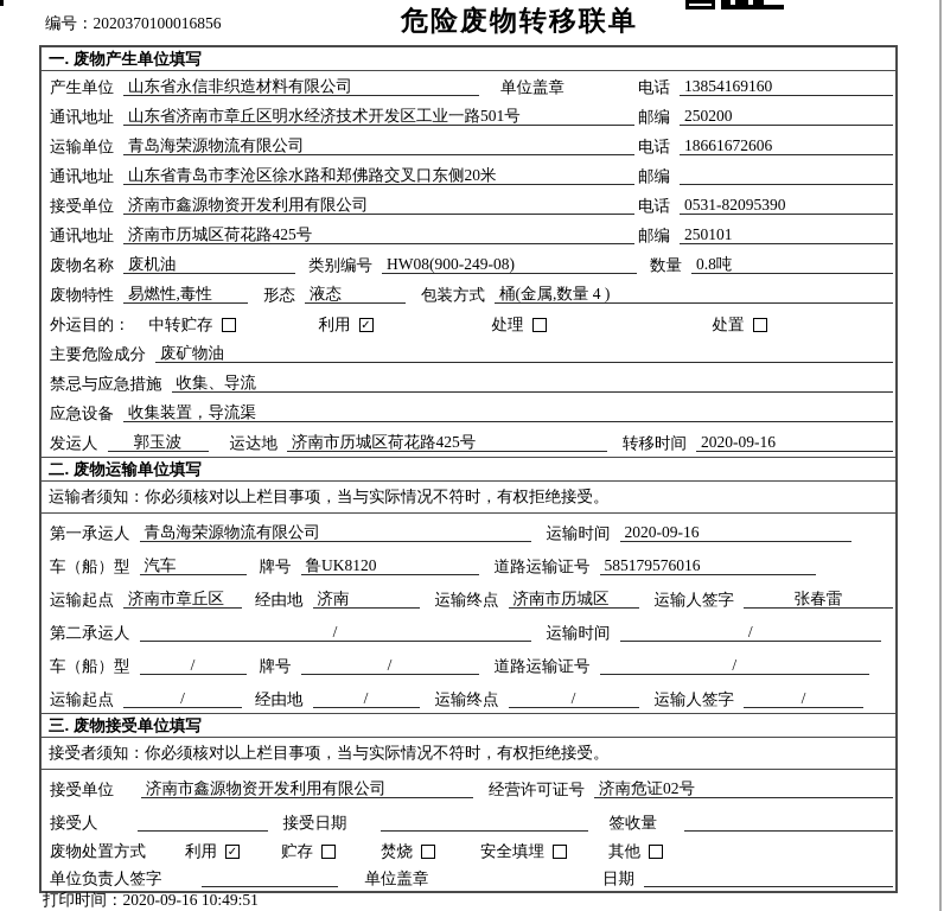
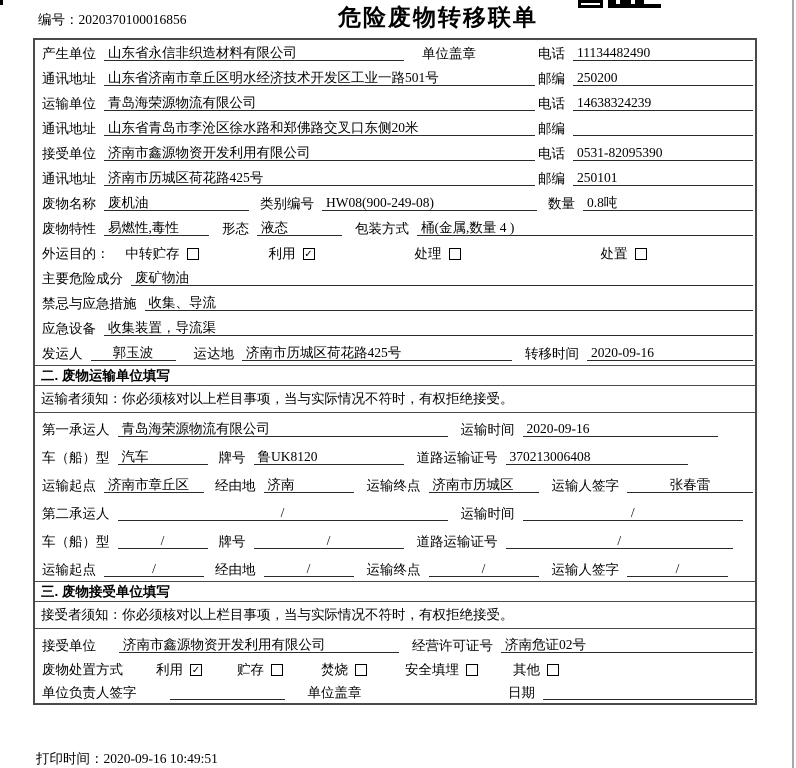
  编号：2020370100016856
  危险废物转移联单
- 一. 废物产生单位填写
  产生单位
  山东省永信非织造材料有限公司
  单位盖章
  电话
- 13854169160
+ 11134482490
  通讯地址
  山东省济南市章丘区明水经济技术开发区工业一路501号
  邮编
  250200
  运输单位
  青岛海荣源物流有限公司
  电话
- 18661672606
+ 14638324239
  通讯地址
  山东省青岛市李沧区徐水路和郑佛路交叉口东侧20米
  邮编
  接受单位
  济南市鑫源物资开发利用有限公司
  电话
  0531-82095390
  通讯地址
  济南市历城区荷花路425号
  邮编
  250101
  废物名称
  废机油
  类别编号
  HW08(900-249-08)
  数量
  0.8吨
  废物特性
  易燃性,毒性
  形态
  液态
  包装方式
  桶(金属,数量 4 )
  外运目的：
  中转贮存
  利用
  ✓
  处理
  处置
  主要危险成分
  废矿物油
  禁忌与应急措施
  收集、导流
  应急设备
  收集装置，导流渠
  发运人
  郭玉波
  运达地
  济南市历城区荷花路425号
  转移时间
  2020-09-16
  二. 废物运输单位填写
  运输者须知：你必须核对以上栏目事项，当与实际情况不符时，有权拒绝接受。
  第一承运人
  青岛海荣源物流有限公司
  运输时间
  2020-09-16
  车（船）型
  汽车
  牌号
  鲁UK8120
  道路运输证号
- 585179576016
+ 370213006408
  运输起点
  济南市章丘区
  经由地
  济南
  运输终点
  济南市历城区
  运输人签字
  张春雷
  第二承运人
  /
  运输时间
  /
  车（船）型
  /
  牌号
  /
  道路运输证号
  /
  运输起点
  /
  经由地
  /
  运输终点
  /
  运输人签字
  /
  三. 废物接受单位填写
  接受者须知：你必须核对以上栏目事项，当与实际情况不符时，有权拒绝接受。
  接受单位
  济南市鑫源物资开发利用有限公司
  经营许可证号
  济南危证02号
- 接受人
- 接受日期
- 签收量
  废物处置方式
  利用
  ✓
  贮存
  焚烧
  安全填埋
  其他
  单位负责人签字
  单位盖章
  日期
  打印时间：2020-09-16 10:49:51
